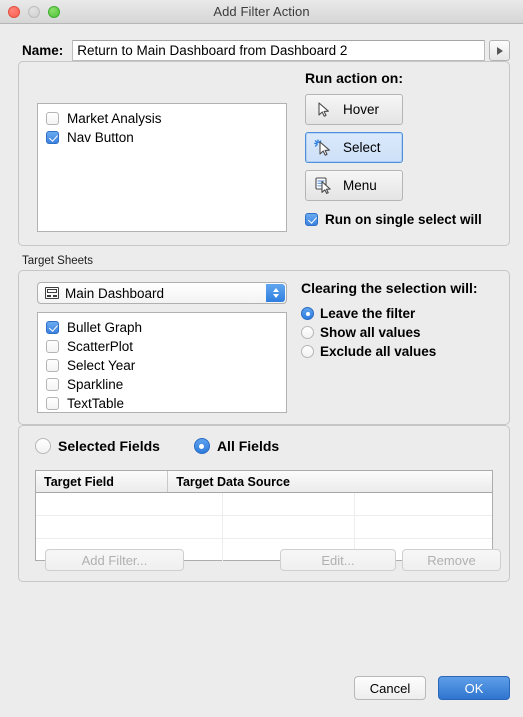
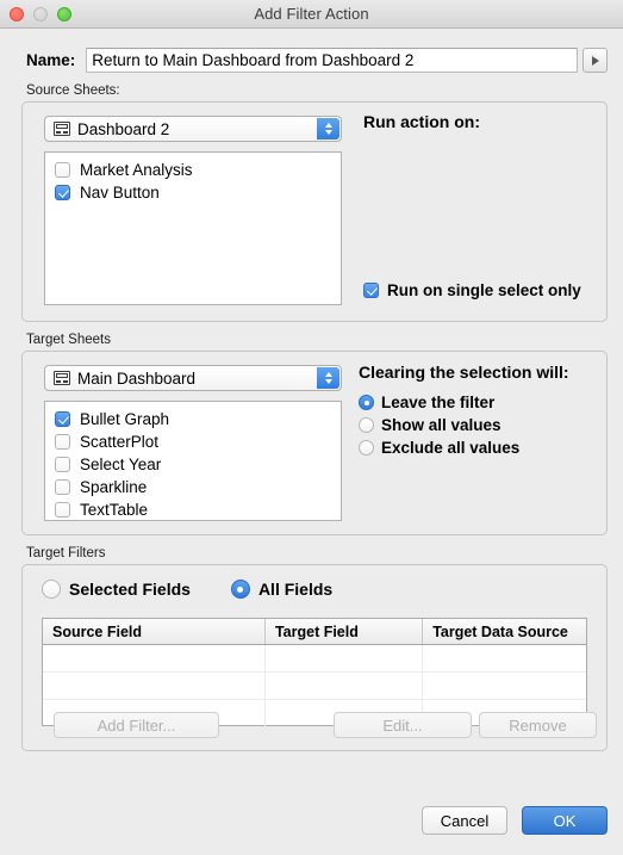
  Add Filter Action
  Name:
  Return to Main Dashboard from Dashboard 2
+ Source Sheets:
+ Dashboard 2
  Market Analysis
  Nav Button
  Run action on:
- Hover
- Select
- Menu
- Run on single select will
+ Run on single select only
  Target Sheets
  Main Dashboard
  Bullet Graph
  ScatterPlot
  Select Year
  Sparkline
  TextTable
  Clearing the selection will:
  Leave the filter
  Show all values
  Exclude all values
+ Target Filters
  Selected Fields
  All Fields
+ Source Field
  Target Field
  Target Data Source
  Add Filter...
  Edit...
  Remove
  Cancel
  OK
